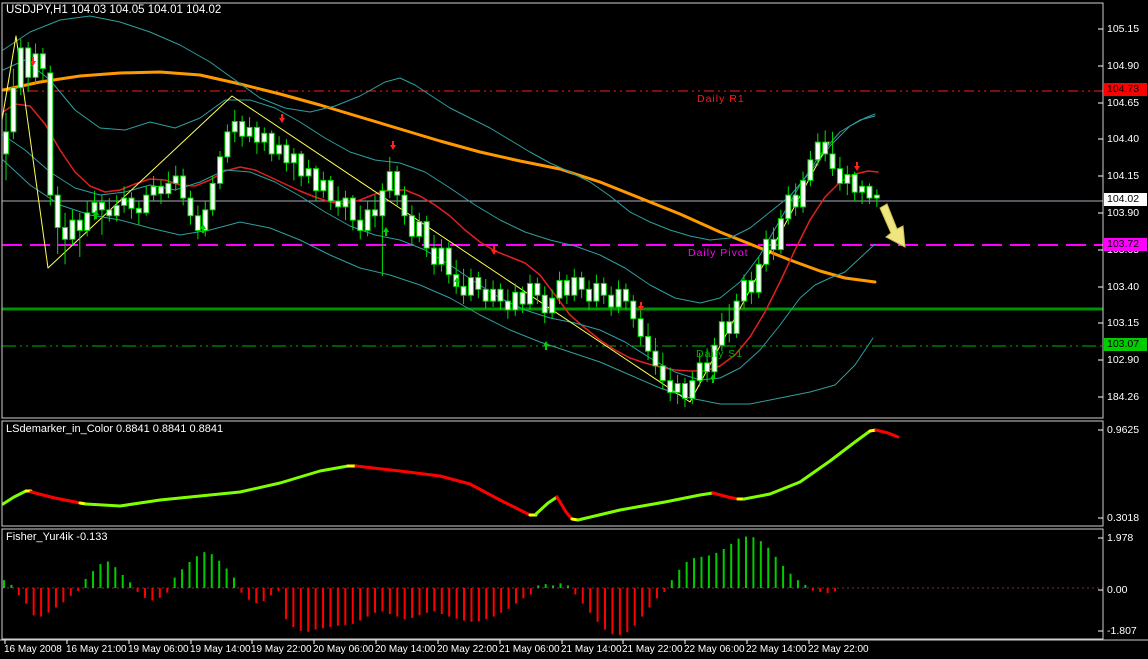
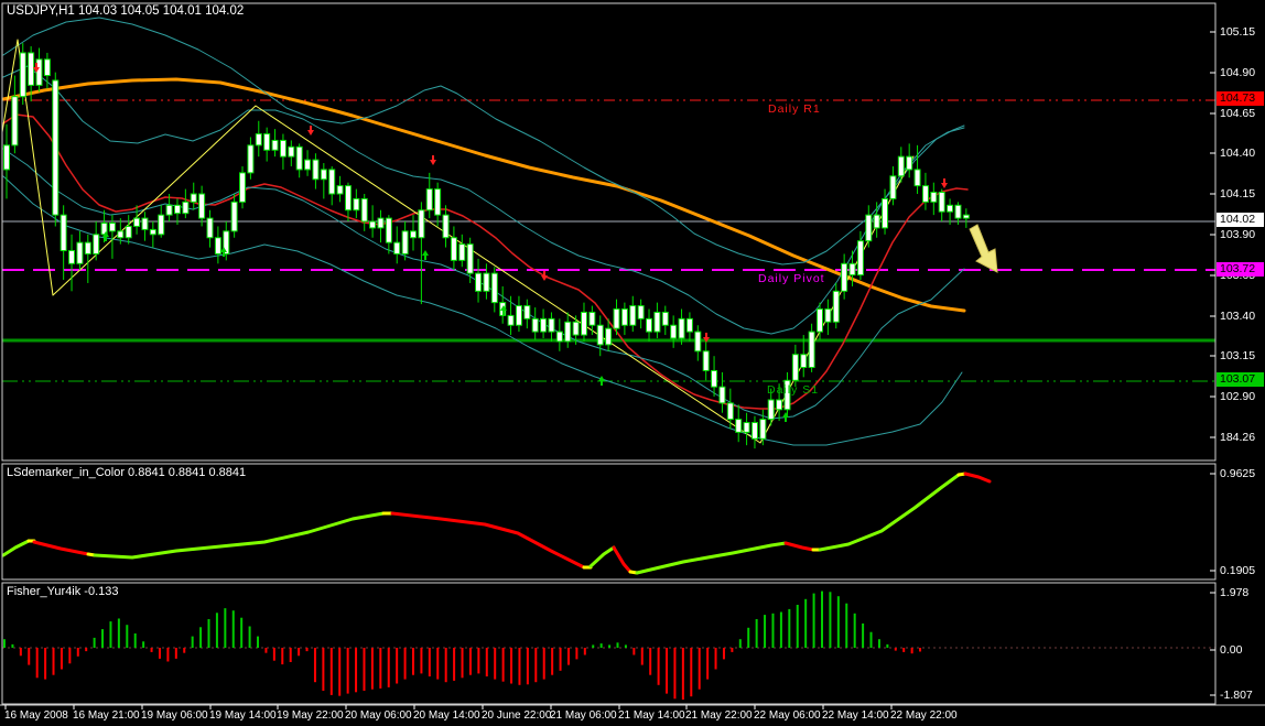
  USDJPY,H1 104.03 104.05 104.01 104.02
  LSdemarker_in_Color 0.8841 0.8841 0.8841
  Fisher_Yur4ik -0.133
  105.15
  104.90
  104.65
  104.40
  104.15
  103.90
  103.40
  103.15
  102.90
  184.26
  104.73
  104.02
  103.72
  103.07
  0.9625
- 0.3018
+ 0.1905
  1.978
  0.00
  -1.807
  16 May 2008
  16 May 21:00
  19 May 06:00
  19 May 14:00
  19 May 22:00
  20 May 06:00
  20 May 14:00
- 20 May 22:00
+ 20 June 22:00
  21 May 06:00
  21 May 14:00
  21 May 22:00
  22 May 06:00
  22 May 14:00
  22 May 22:00
  Daily R1
  Daily Pivot
  Daily S1
